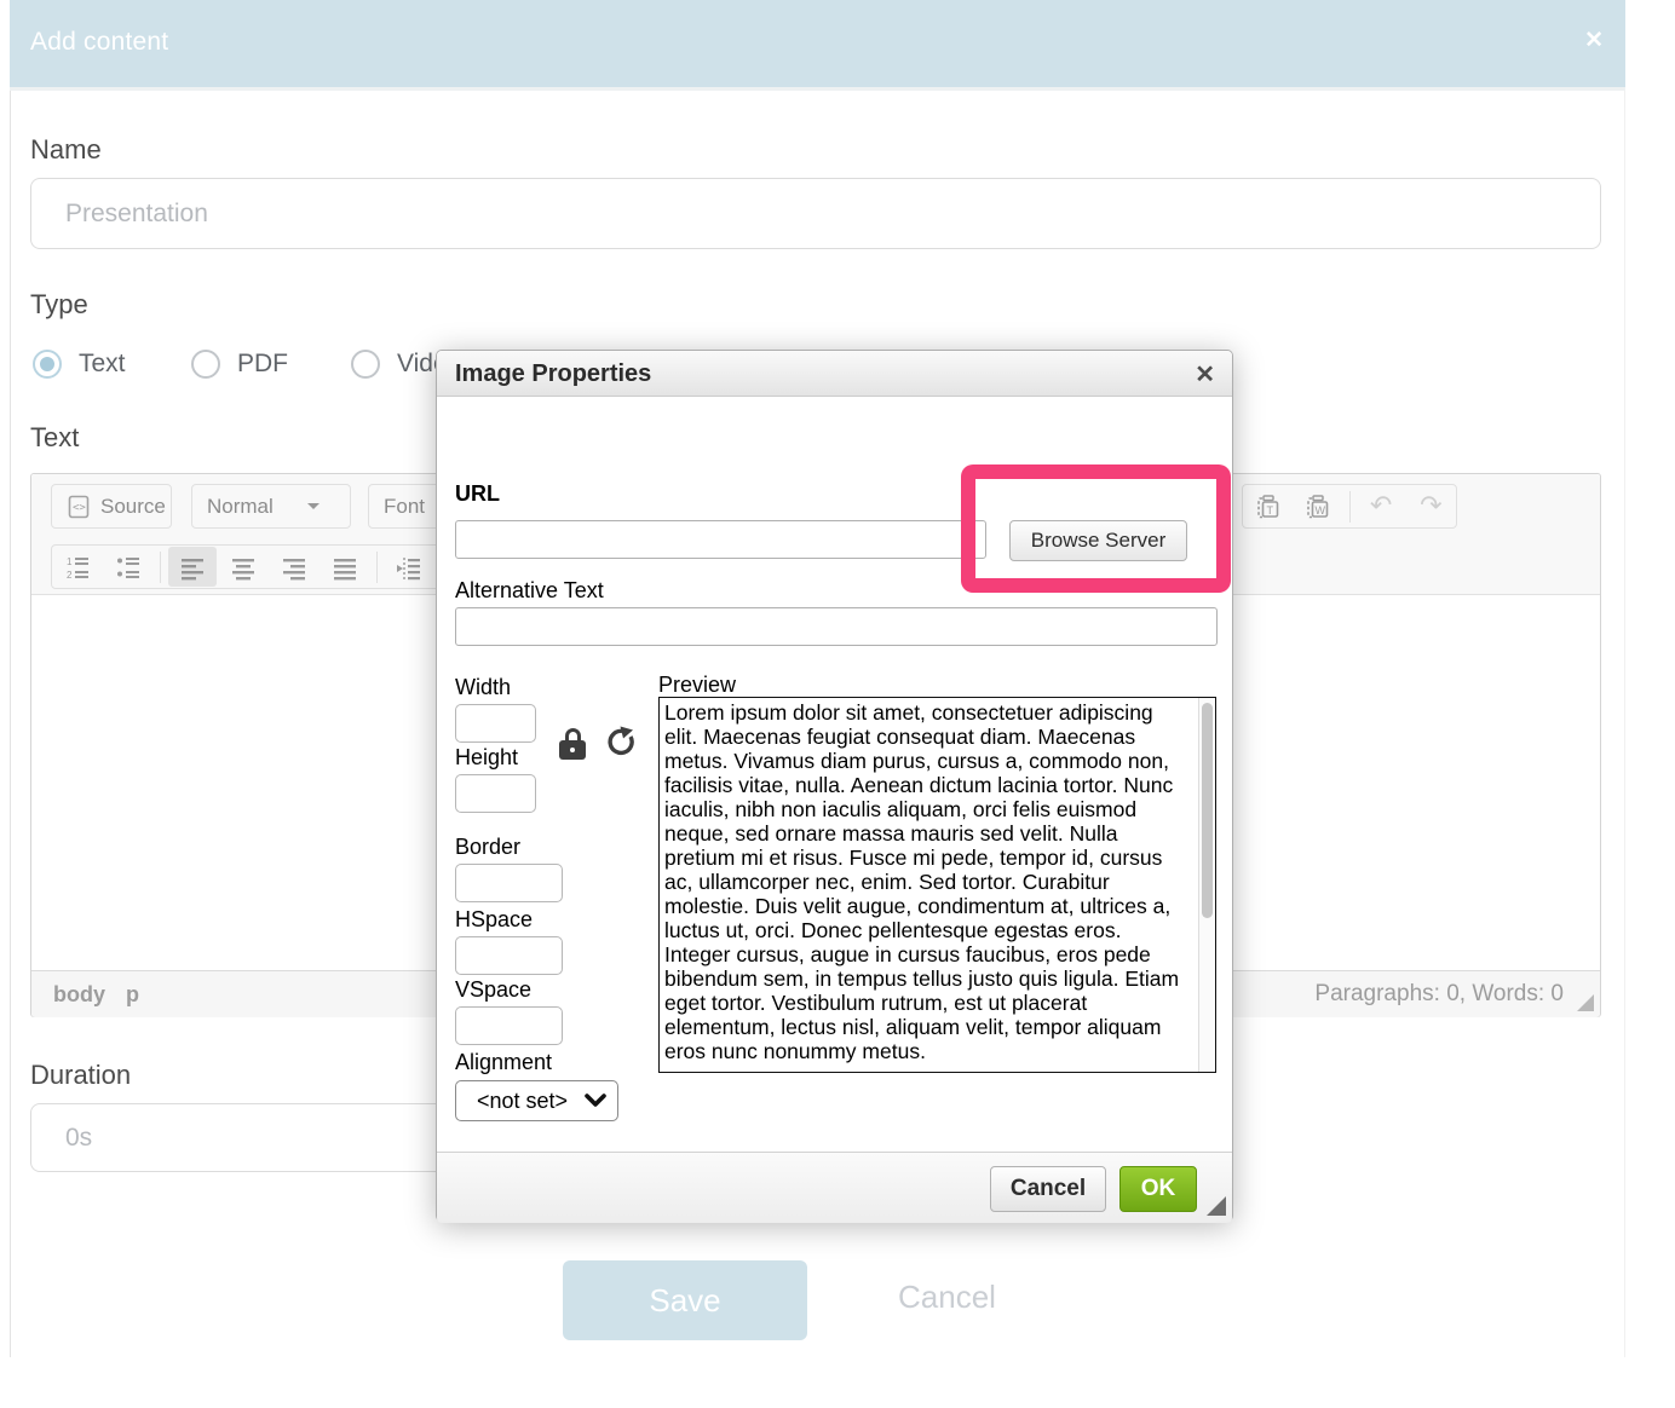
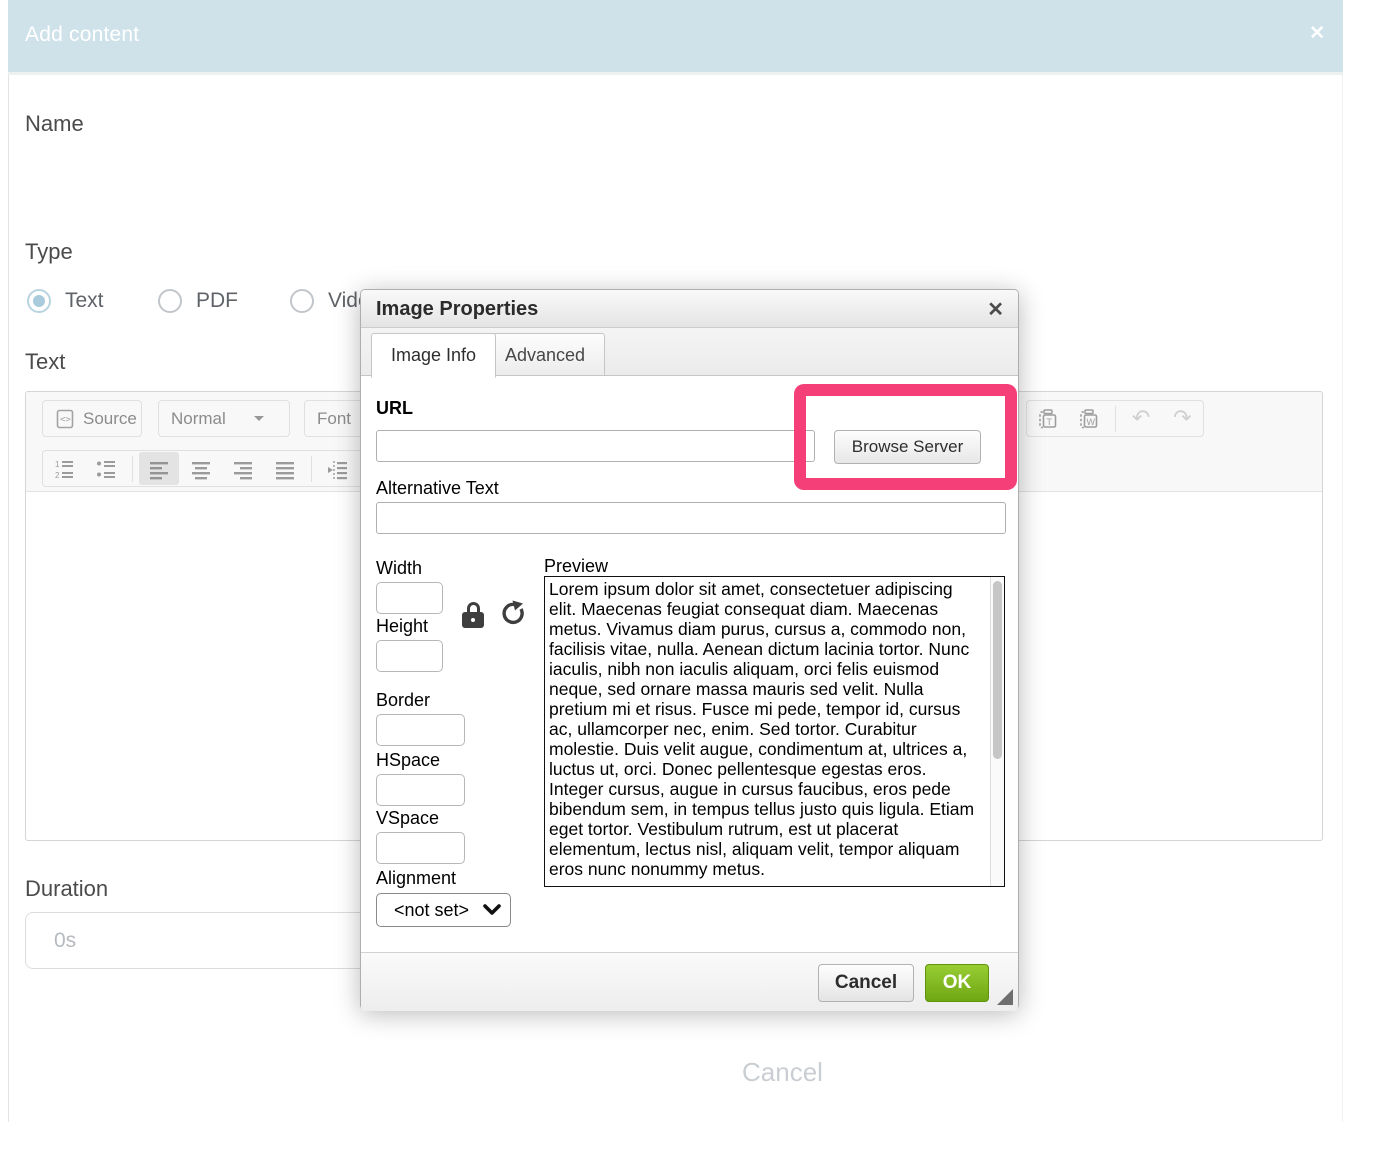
  Add content
  ✕
  Name
- Presentation
  Type
  Text
  PDF
  Text
  <>
  Source
  Normal
  Font
  T
  W
  ↶
  ↷
  1
  2
- body
- p
- Paragraphs: 0, Words: 0
  Duration
  0s
- Save
  Cancel
  Image Properties
  ✕
+ Image Info
+ Advanced
  URL
  Browse Server
  Alternative Text
  Width
  Height
  Border
  HSpace
  VSpace
  Alignment
  <not set>
  Preview
  Lorem ipsum dolor sit amet, consectetuer adipiscing elit. Maecenas feugiat consequat diam. Maecenas metus. Vivamus diam purus, cursus a, commodo non, facilisis vitae, nulla. Aenean dictum lacinia tortor. Nunc iaculis, nibh non iaculis aliquam, orci felis euismod neque, sed ornare massa mauris sed velit. Nulla pretium mi et risus. Fusce mi pede, tempor id, cursus ac, ullamcorper nec, enim. Sed tortor. Curabitur molestie. Duis velit augue, condimentum at, ultrices a, luctus ut, orci. Donec pellentesque egestas eros. Integer cursus, augue in cursus faucibus, eros pede bibendum sem, in tempus tellus justo quis ligula. Etiam eget tortor. Vestibulum rutrum, est ut placerat elementum, lectus nisl, aliquam velit, tempor aliquam eros nunc nonummy metus.
  Cancel
  OK
